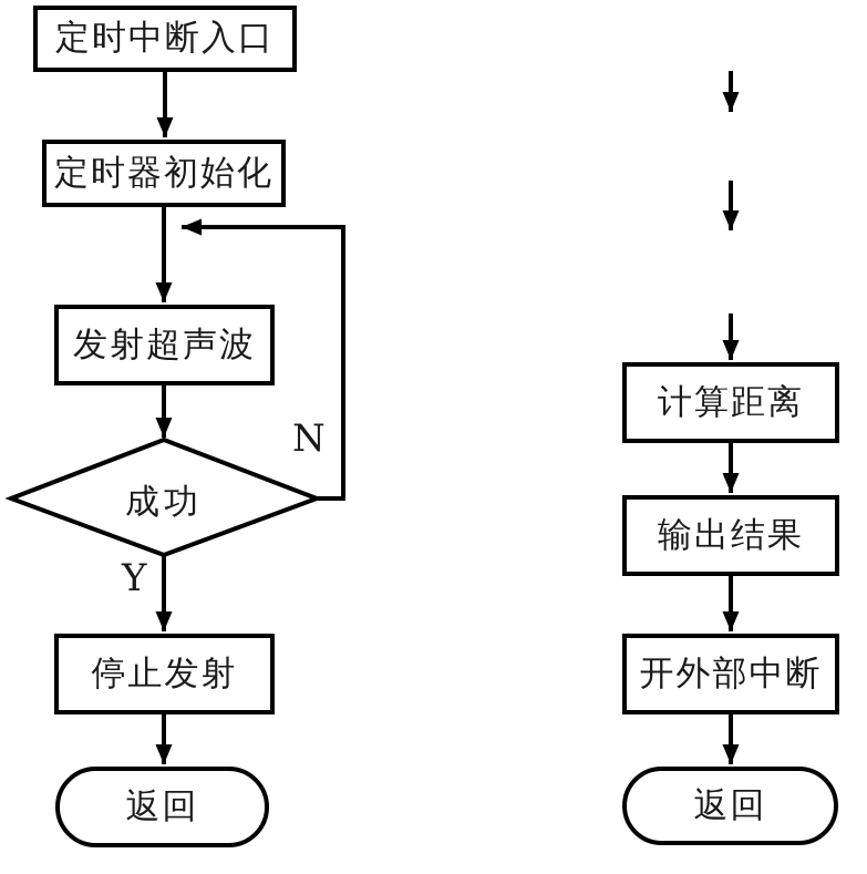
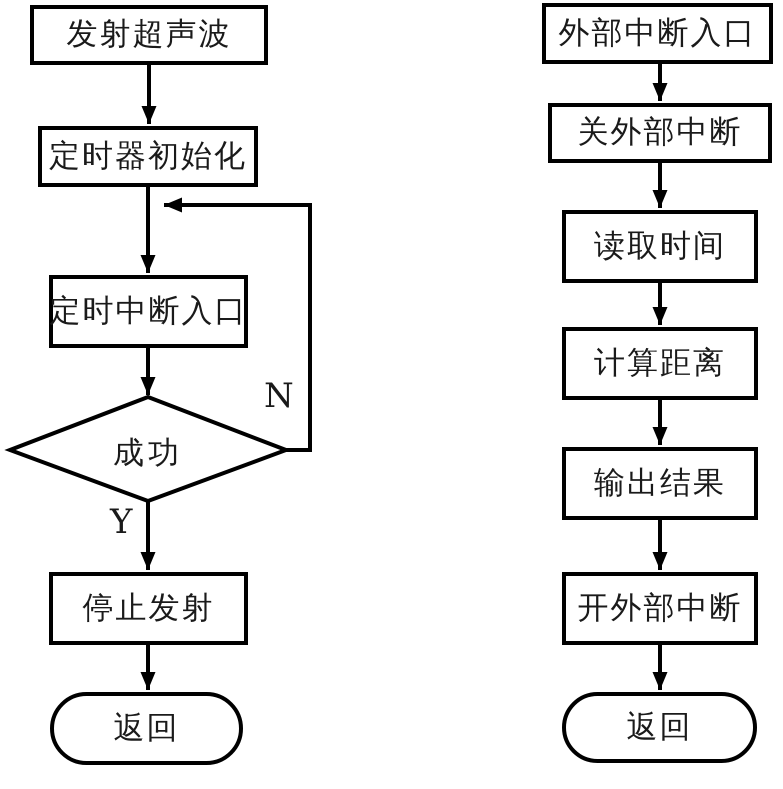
- 定时中断入口
+ 发射超声波
  定时器初始化
- 发射超声波
+ 定时中断入口
  成功
  N
  Y
  停止发射
  返回
+ 外部中断入口
+ 关外部中断
+ 读取时间
  计算距离
  输出结果
  开外部中断
  返回
